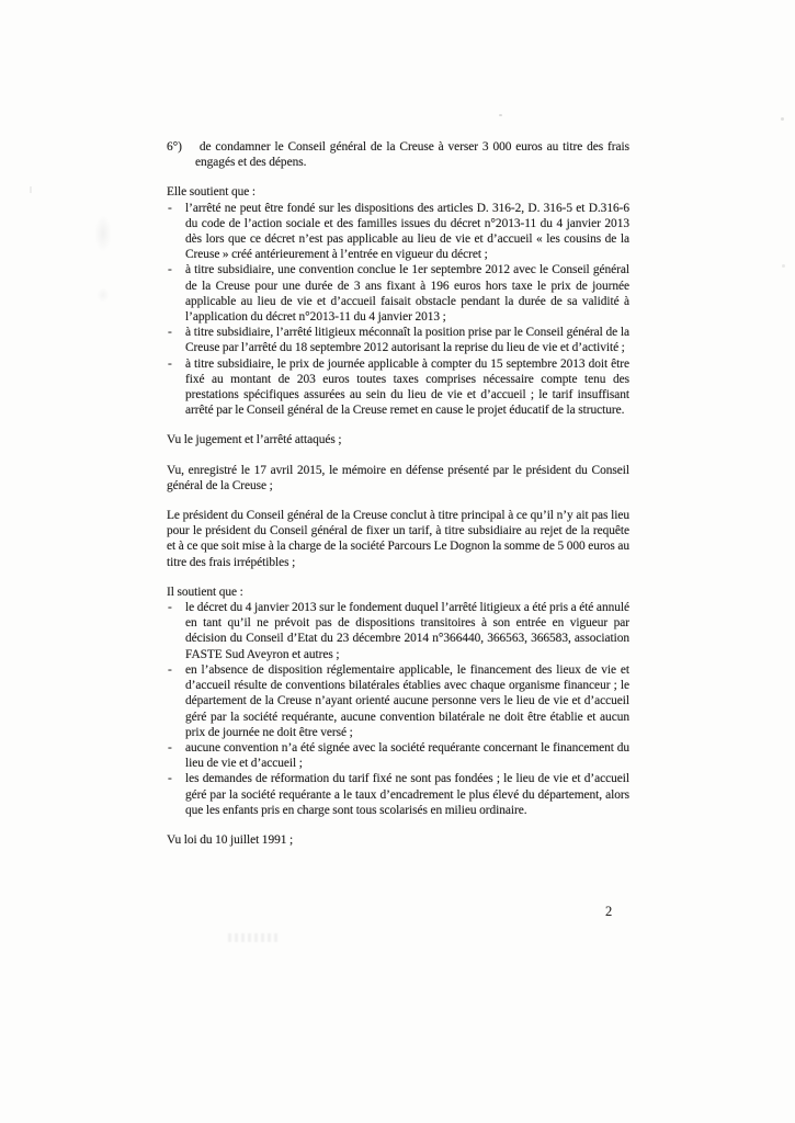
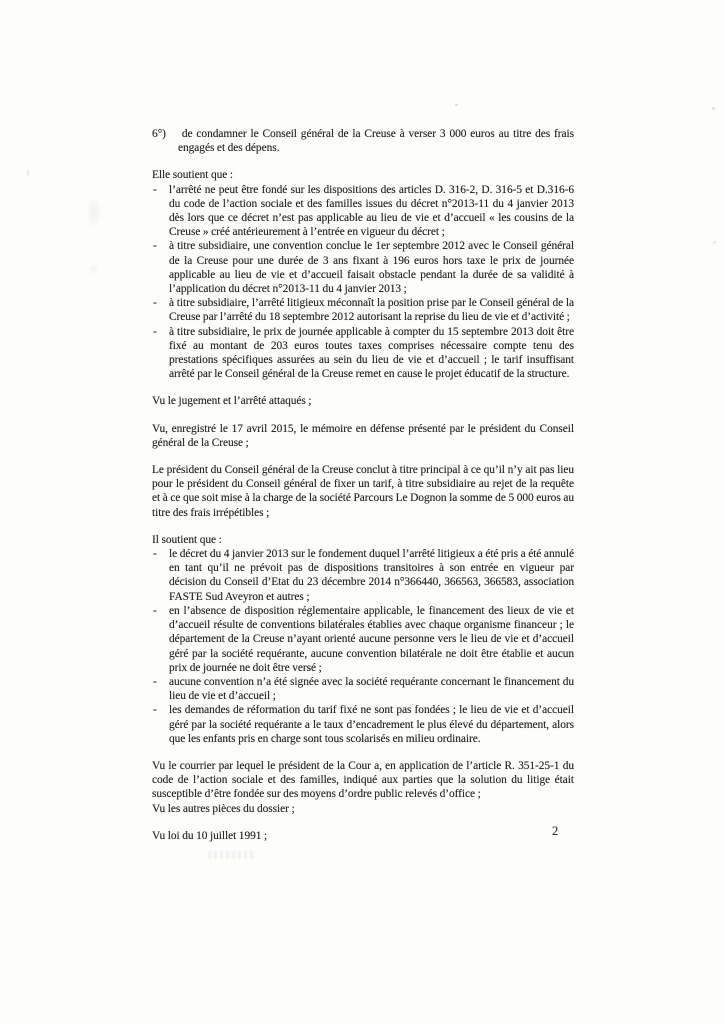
  6°) de condamner le Conseil général de la Creuse à verser 3 000 euros au titre des frais engagés et des dépens.
  Elle soutient que :
  -
  l’arrêté ne peut être fondé sur les dispositions des articles D. 316-2, D. 316-5 et D.316-6 du code de l’action sociale et des familles issues du décret n°2013-11 du 4 janvier 2013 dès lors que ce décret n’est pas applicable au lieu de vie et d’accueil « les cousins de la Creuse » créé antérieurement à l’entrée en vigueur du décret ;
  -
  à titre subsidiaire, une convention conclue le 1er septembre 2012 avec le Conseil général de la Creuse pour une durée de 3 ans fixant à 196 euros hors taxe le prix de journée applicable au lieu de vie et d’accueil faisait obstacle pendant la durée de sa validité à l’application du décret n°2013-11 du 4 janvier 2013 ;
  -
  à titre subsidiaire, l’arrêté litigieux méconnaît la position prise par le Conseil général de la Creuse par l’arrêté du 18 septembre 2012 autorisant la reprise du lieu de vie et d’activité ;
  -
  à titre subsidiaire, le prix de journée applicable à compter du 15 septembre 2013 doit être fixé au montant de 203 euros toutes taxes comprises nécessaire compte tenu des prestations spécifiques assurées au sein du lieu de vie et d’accueil ; le tarif insuffisant arrêté par le Conseil général de la Creuse remet en cause le projet éducatif de la structure.
  Vu le jugement et l’arrêté attaqués ;
  Vu, enregistré le 17 avril 2015, le mémoire en défense présenté par le président du Conseil général de la Creuse ;
  Le président du Conseil général de la Creuse conclut à titre principal à ce qu’il n’y ait pas lieu pour le président du Conseil général de fixer un tarif, à titre subsidiaire au rejet de la requête et à ce que soit mise à la charge de la société Parcours Le Dognon la somme de 5 000 euros au titre des frais irrépétibles ;
  Il soutient que :
  -
  le décret du 4 janvier 2013 sur le fondement duquel l’arrêté litigieux a été pris a été annulé en tant qu’il ne prévoit pas de dispositions transitoires à son entrée en vigueur par décision du Conseil d’Etat du 23 décembre 2014 n°366440, 366563, 366583, association FASTE Sud Aveyron et autres ;
  -
  en l’absence de disposition réglementaire applicable, le financement des lieux de vie et d’accueil résulte de conventions bilatérales établies avec chaque organisme financeur ; le département de la Creuse n’ayant orienté aucune personne vers le lieu de vie et d’accueil géré par la société requérante, aucune convention bilatérale ne doit être établie et aucun prix de journée ne doit être versé ;
  -
  aucune convention n’a été signée avec la société requérante concernant le financement du lieu de vie et d’accueil ;
  -
  les demandes de réformation du tarif fixé ne sont pas fondées ; le lieu de vie et d’accueil géré par la société requérante a le taux d’encadrement le plus élevé du département, alors que les enfants pris en charge sont tous scolarisés en milieu ordinaire.
+ Vu le courrier par lequel le président de la Cour a, en application de l’article R. 351-25-1 du code de l’action sociale et des familles, indiqué aux parties que la solution du litige était susceptible d’être fondée sur des moyens d’ordre public relevés d’office ;
+ Vu les autres pièces du dossier ;
  Vu loi du 10 juillet 1991 ;
  2
